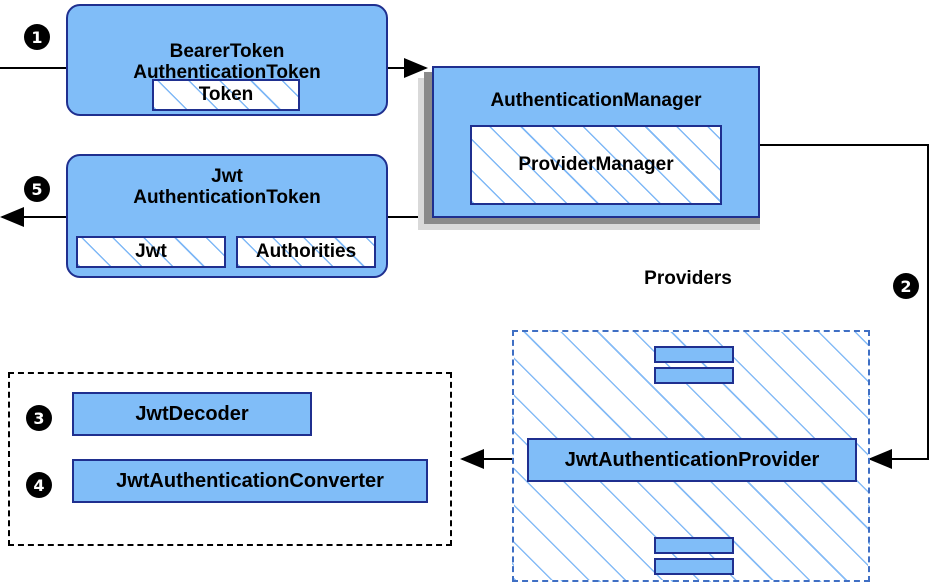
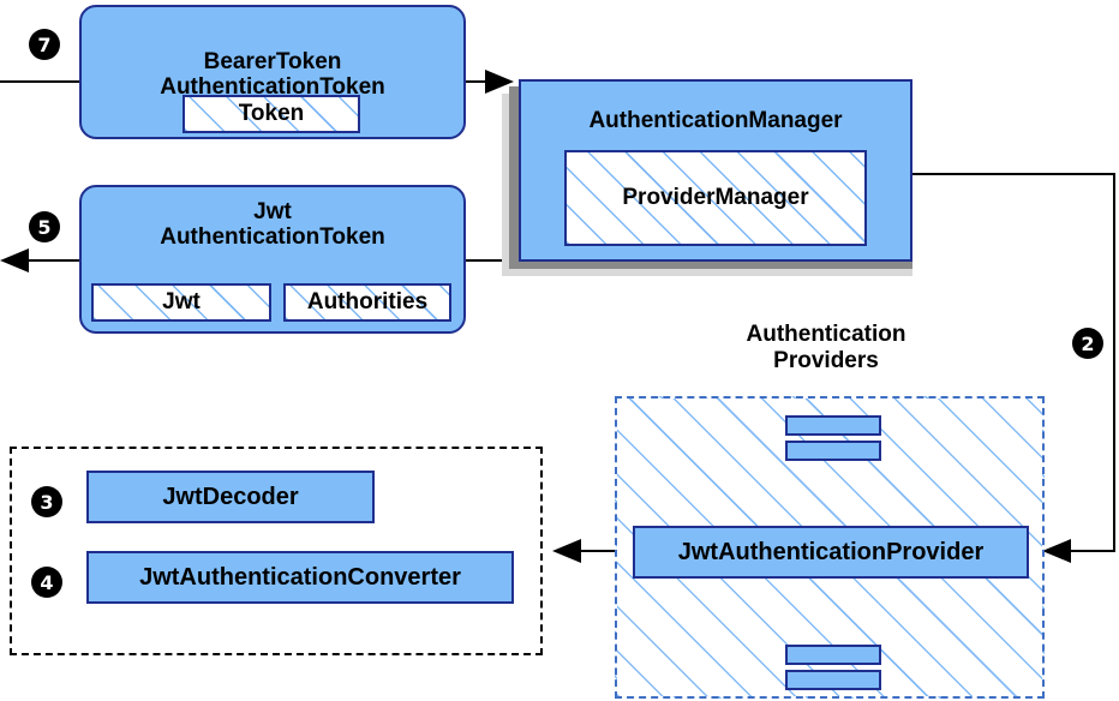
- 1
+ 7
  5
  2
  3
  4
  BearerToken
  AuthenticationToken
  Token
  AuthenticationManager
  ProviderManager
  Jwt
  AuthenticationToken
  Jwt
  Authorities
+ Authentication
  Providers
  JwtAuthenticationProvider
  JwtDecoder
  JwtAuthenticationConverter
